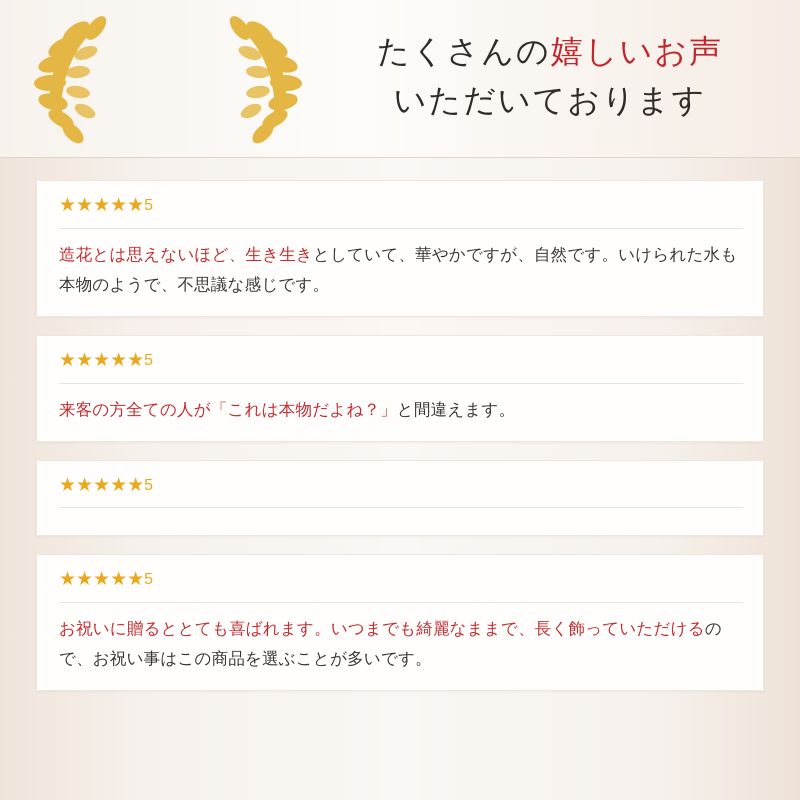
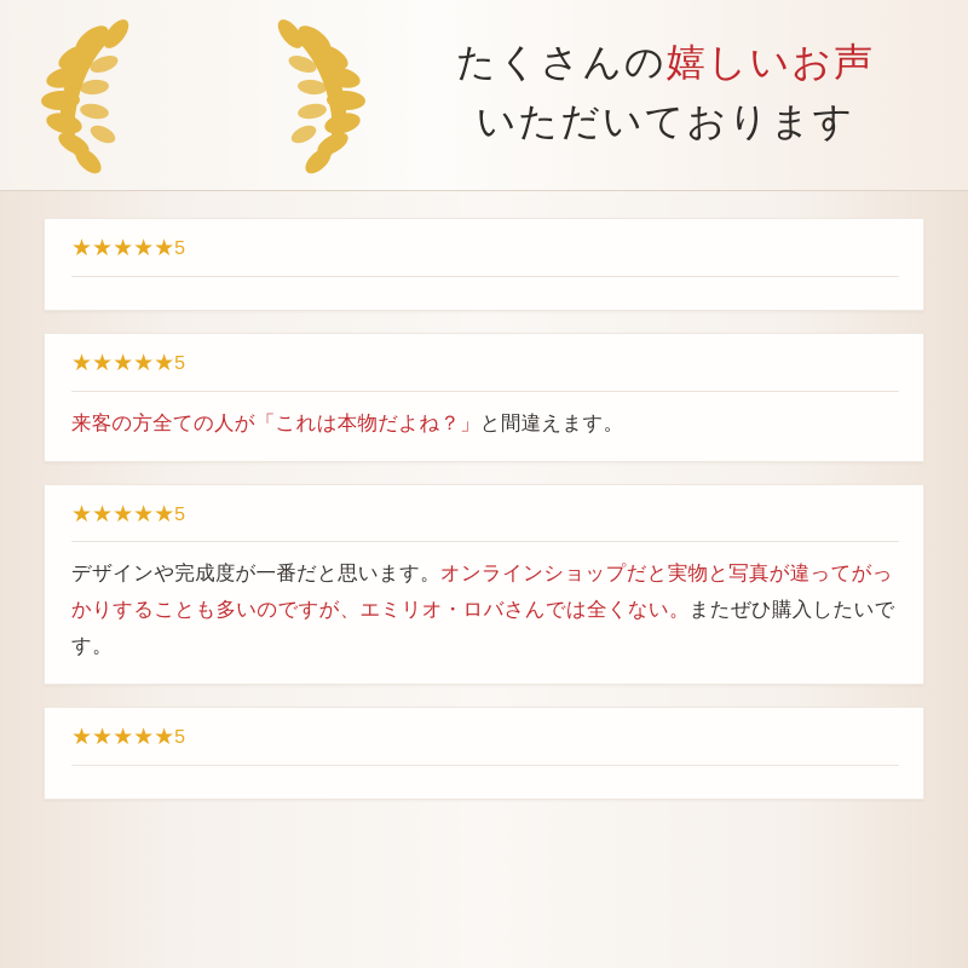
  たくさんの嬉しいお声
  いただいております
  ★★★★★5
- 造花とは思えないほど、生き生きとしていて、華やかですが、自然です。いけられた水も本物のようで、不思議な感じです。
  ★★★★★5
  来客の方全ての人が「これは本物だよね？」と間違えます。
  ★★★★★5
+ デザインや完成度が一番だと思います。オンラインショップだと実物と写真が違ってがっかりすることも多いのですが、エミリオ・ロバさんでは全くない。またぜひ購入したいです。
  ★★★★★5
- お祝いに贈るととても喜ばれます。いつまでも綺麗なままで、長く飾っていただけるので、お祝い事はこの商品を選ぶことが多いです。
